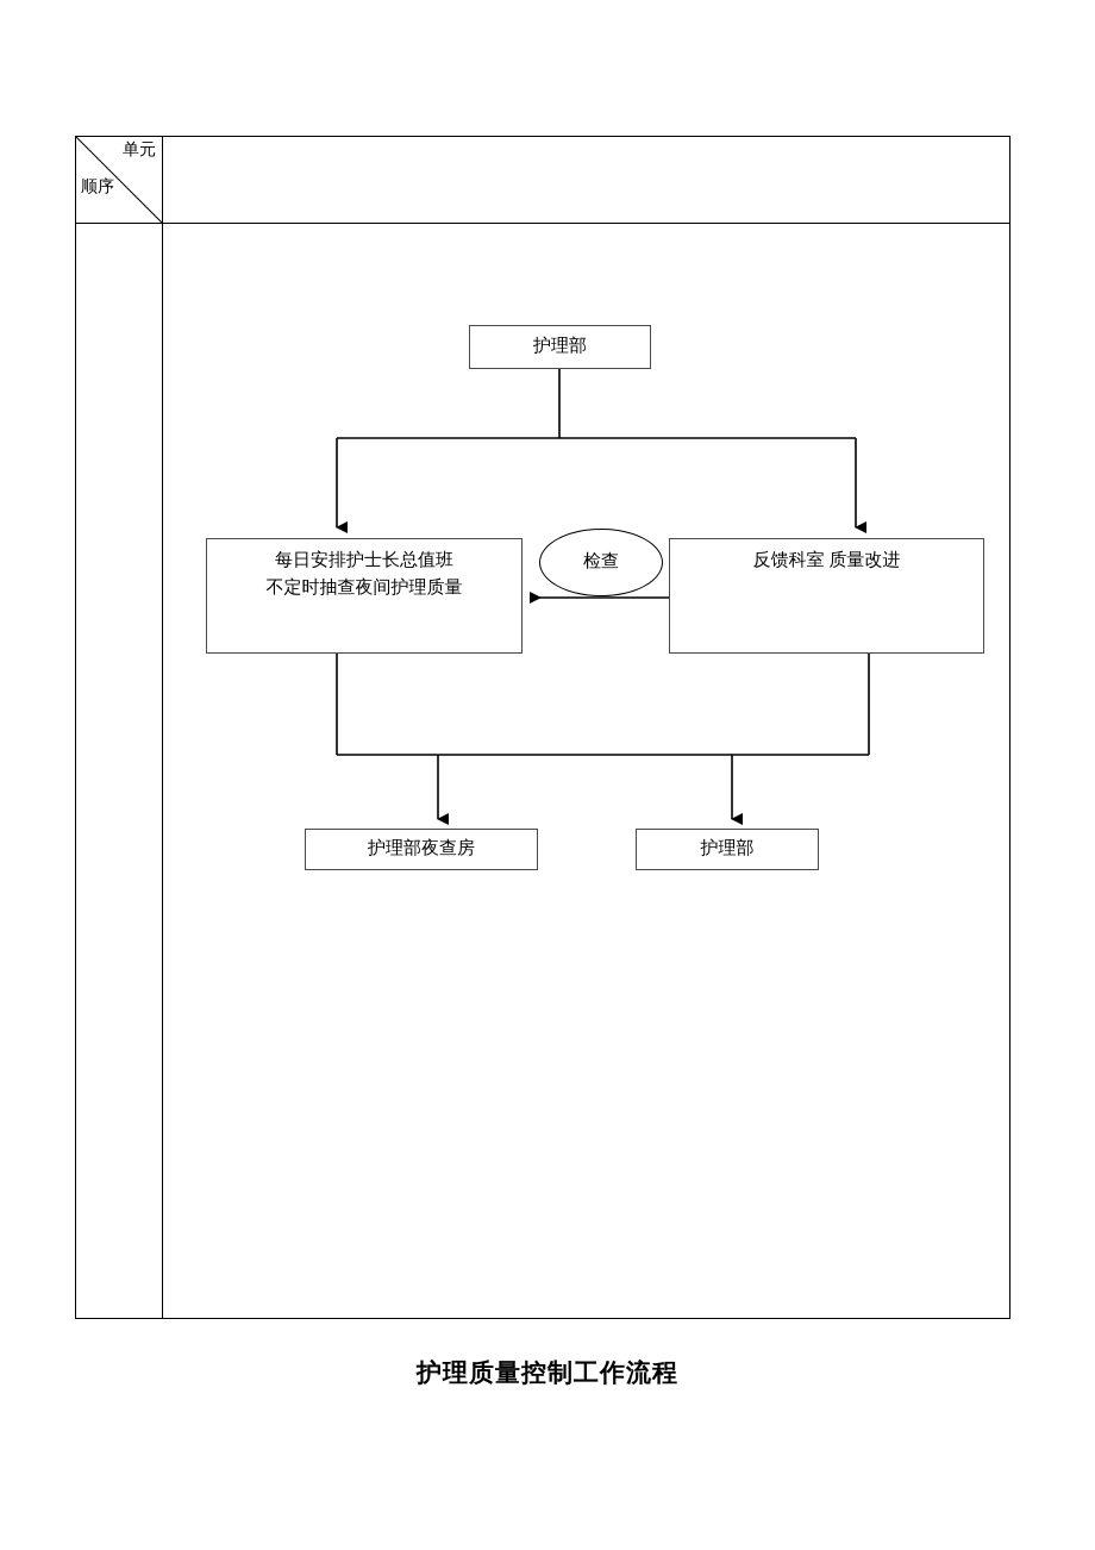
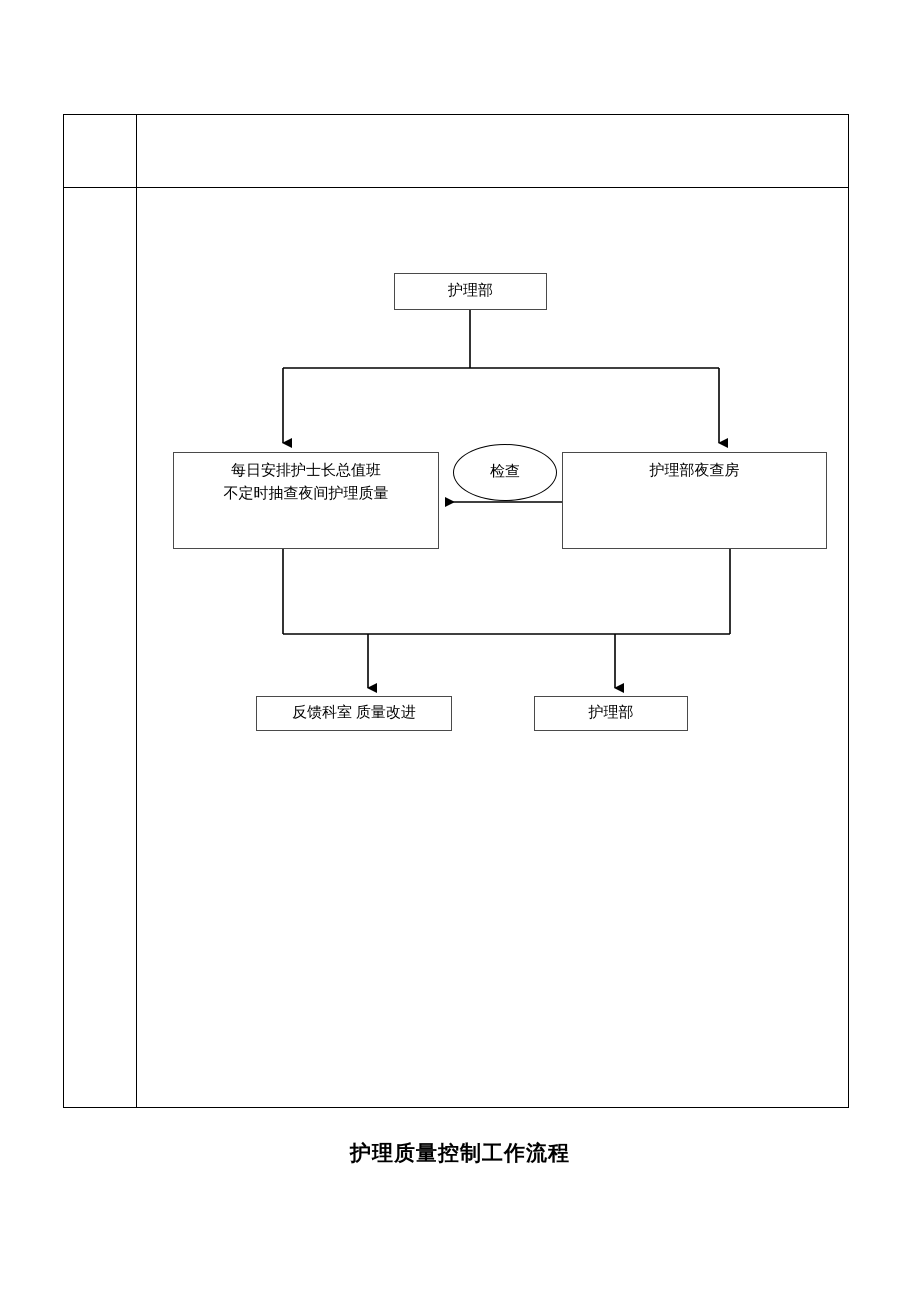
- 单元
- 顺序
  护理部
  每日安排护士长总值班
  不定时抽查夜间护理质量
- 反馈科室 质量改进
+ 护理部夜查房
  检查
- 护理部夜查房
+ 反馈科室 质量改进
  护理部
  护理质量控制工作流程
